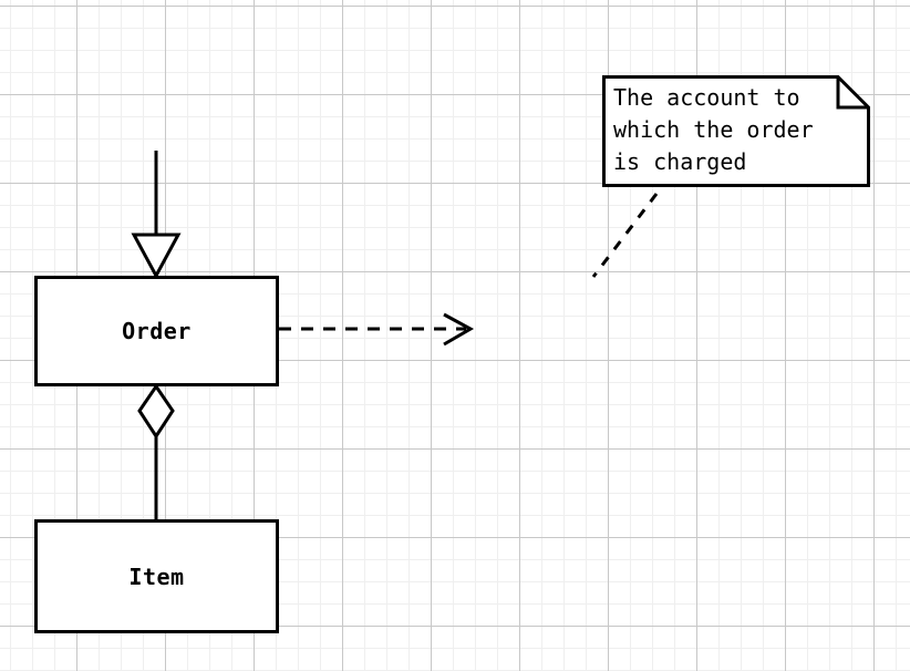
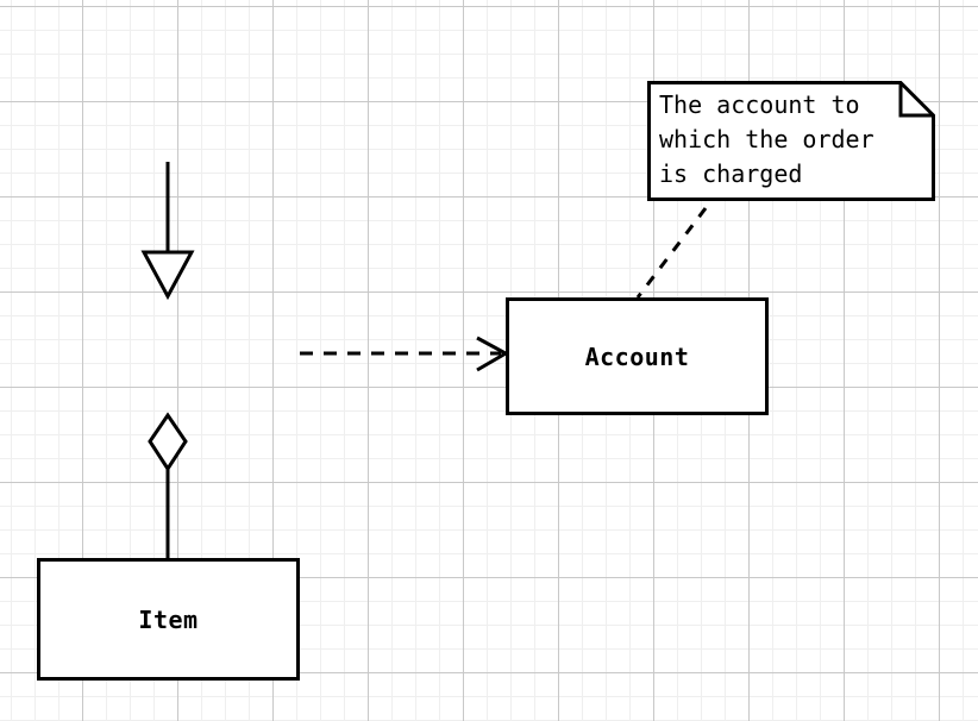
- Order
  Item
+ Account
  The account to
  which the order
  is charged
